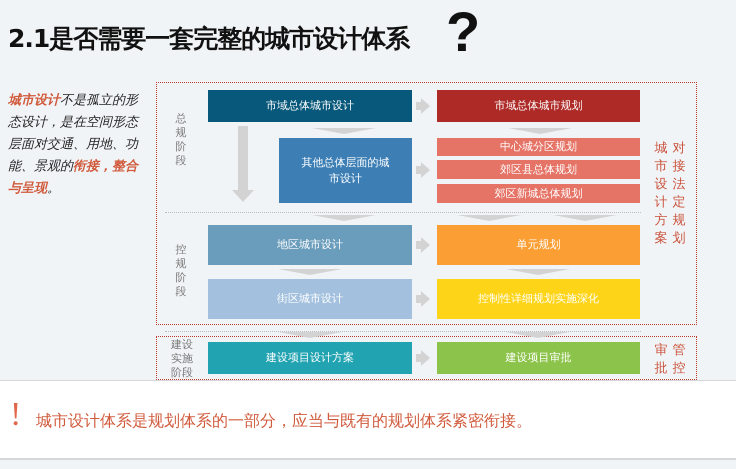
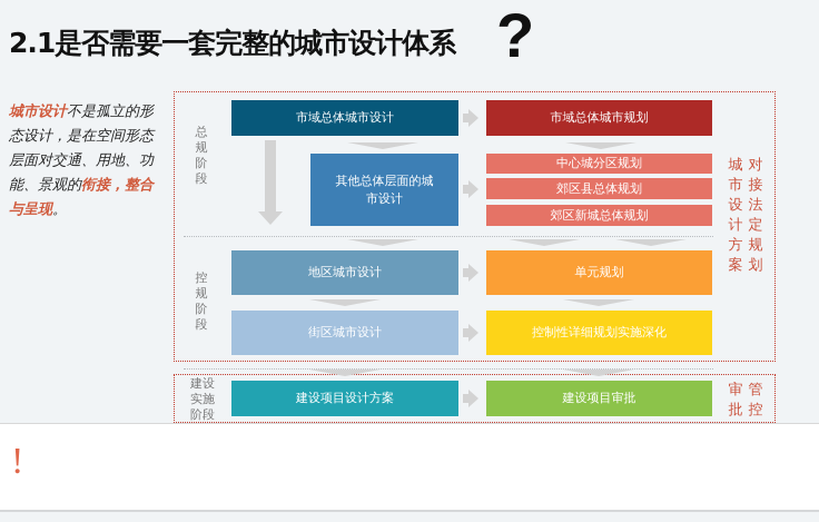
  2.1是否需要一套完整的城市设计体系
  ?
  城市设计不是孤立的形态设计，是在空间形态层面对交通、用地、功能、景观的衔接，整合与呈现。
  总规阶段
  控规阶段
  建设实施阶段
  市域总体城市设计
  其他总体层面的城市设计
  地区城市设计
  街区城市设计
  建设项目设计方案
  市域总体城市规划
  中心城分区规划
  郊区县总体规划
  郊区新城总体规划
  单元规划
  控制性详细规划实施深化
  建设项目审批
  城市设计方案
  对接法定规划
  审批
  管控
  !
- 城市设计体系是规划体系的一部分，应当与既有的规划体系紧密衔接。
